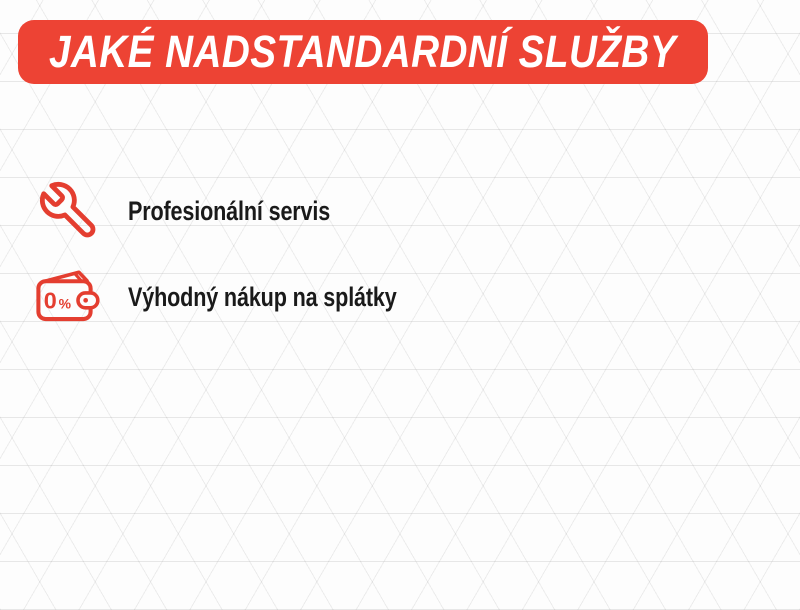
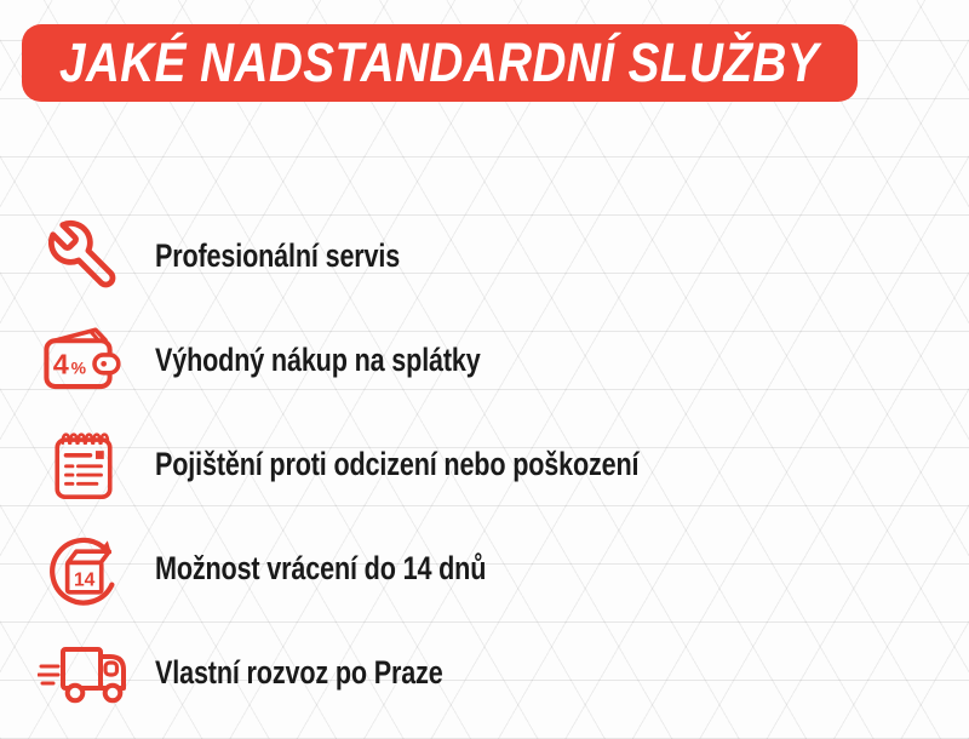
  JAKÉ NADSTANDARDNÍ SLUŽBY
  Profesionální servis
- 0
+ 4
  %
  Výhodný nákup na splátky
+ Pojištění proti odcizení nebo poškození
+ 14
+ Možnost vrácení do 14 dnů
+ Vlastní rozvoz po Praze
